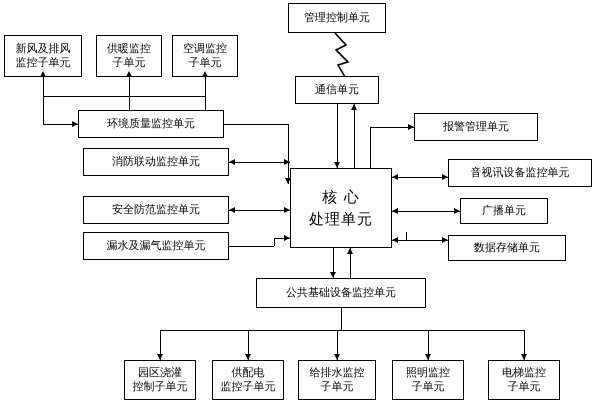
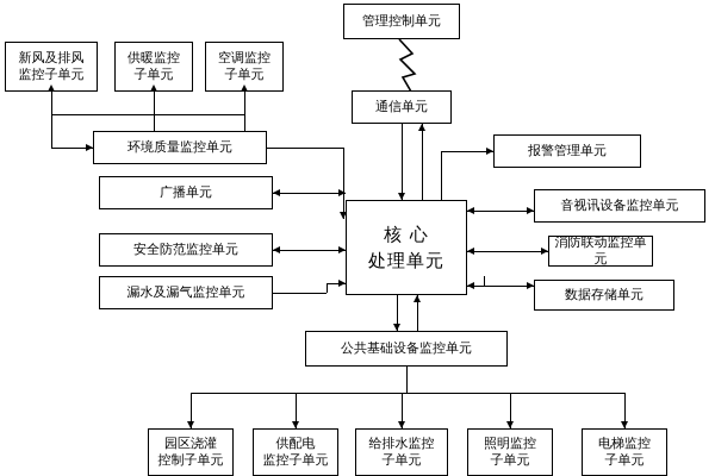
  管理控制单元
  新风及排风
  监控子单元
  供暖监控
  子单元
  空调监控
  子单元
  通信单元
  环境质量监控单元
  报警管理单元
- 消防联动监控单元
+ 广播单元
  音视讯设备监控单元
  安全防范监控单元
- 广播单元
+ 消防联动监控单元
  漏水及漏气监控单元
  数据存储单元
  核 心
  处理单元
  公共基础设备监控单元
  园区浇灌
  控制子单元
  供配电
  监控子单元
  给排水监控
  子单元
  照明监控
  子单元
  电梯监控
  子单元
